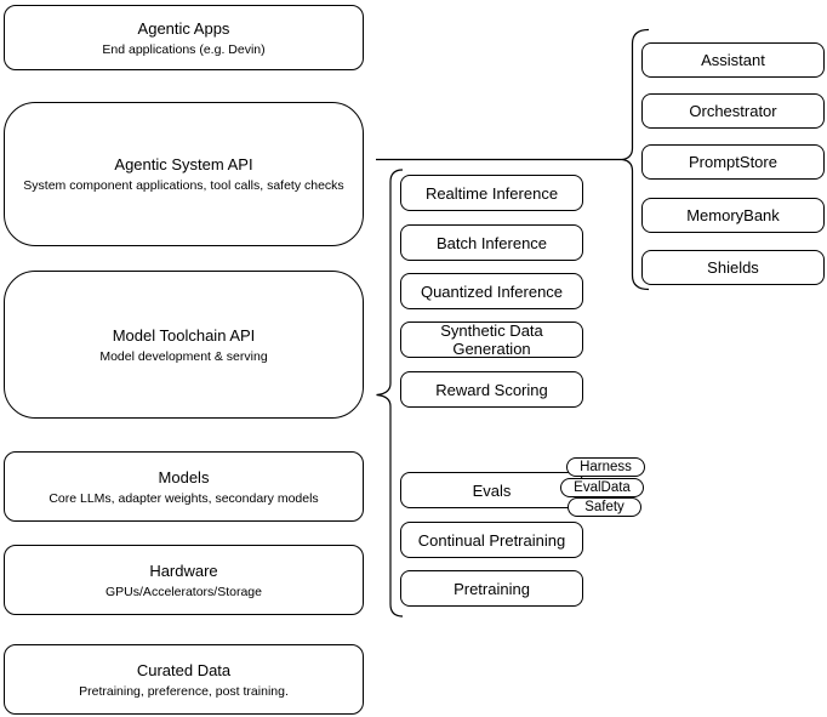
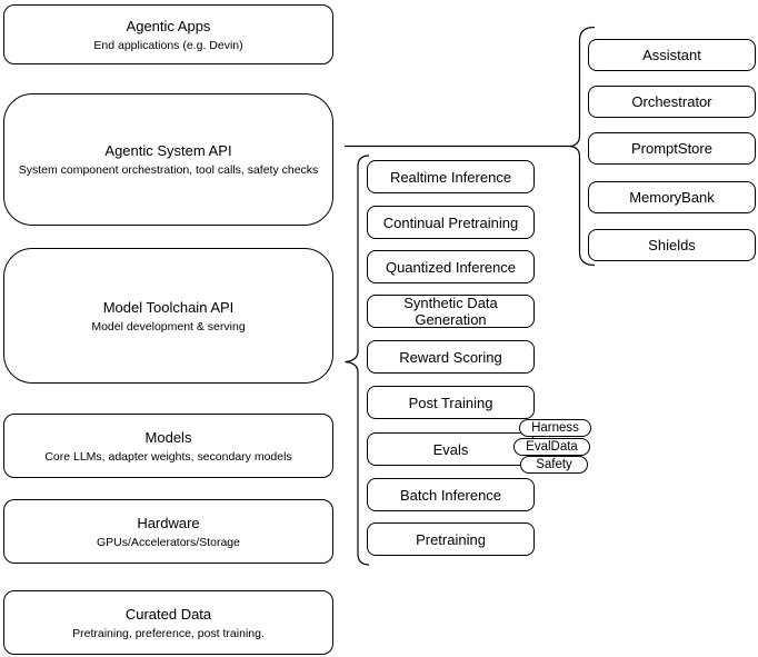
  Agentic Apps
  End applications (e.g. Devin)
  Agentic System API
- System component applications, tool calls, safety checks
+ System component orchestration, tool calls, safety checks
  Model Toolchain API
  Model development & serving
  Models
  Core LLMs, adapter weights, secondary models
  Hardware
  GPUs/Accelerators/Storage
  Curated Data
  Pretraining, preference, post training.
  Realtime Inference
- Batch Inference
+ Continual Pretraining
  Quantized Inference
  Synthetic Data Generation
  Reward Scoring
+ Post Training
  Evals
- Continual Pretraining
+ Batch Inference
  Pretraining
  Harness
  EvalData
  Safety
  Assistant
  Orchestrator
  PromptStore
  MemoryBank
  Shields
